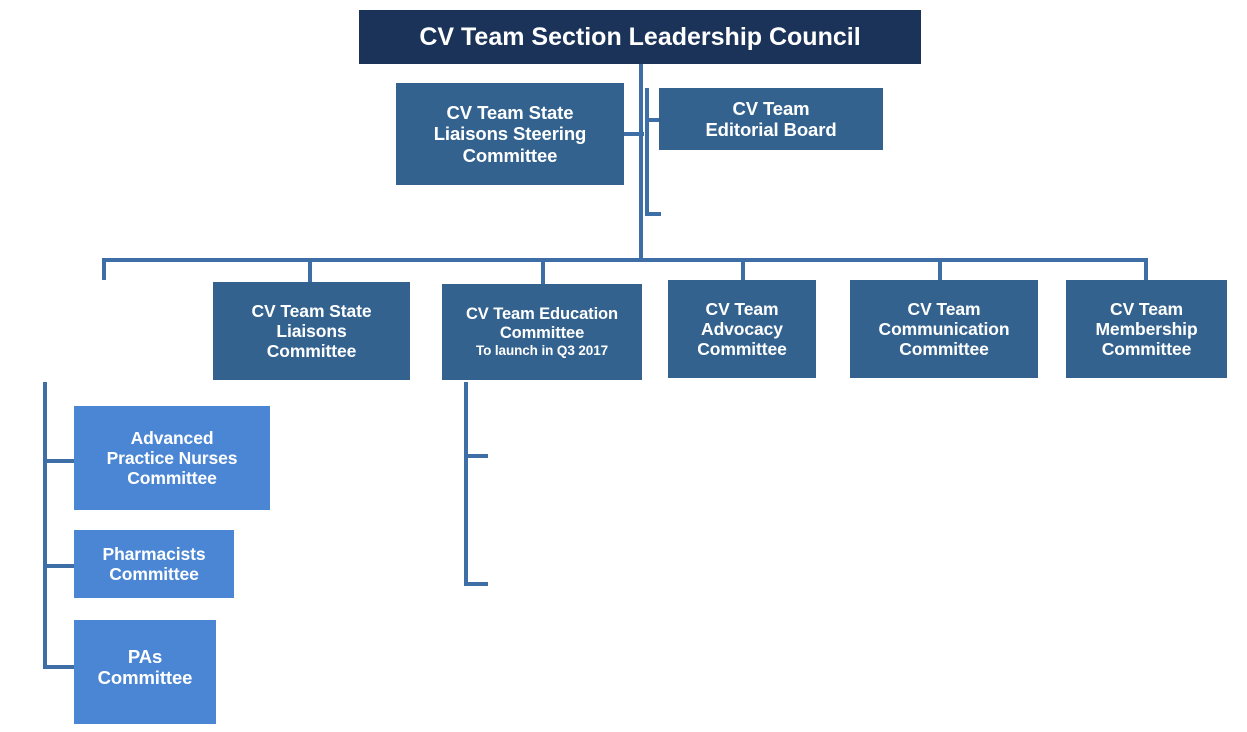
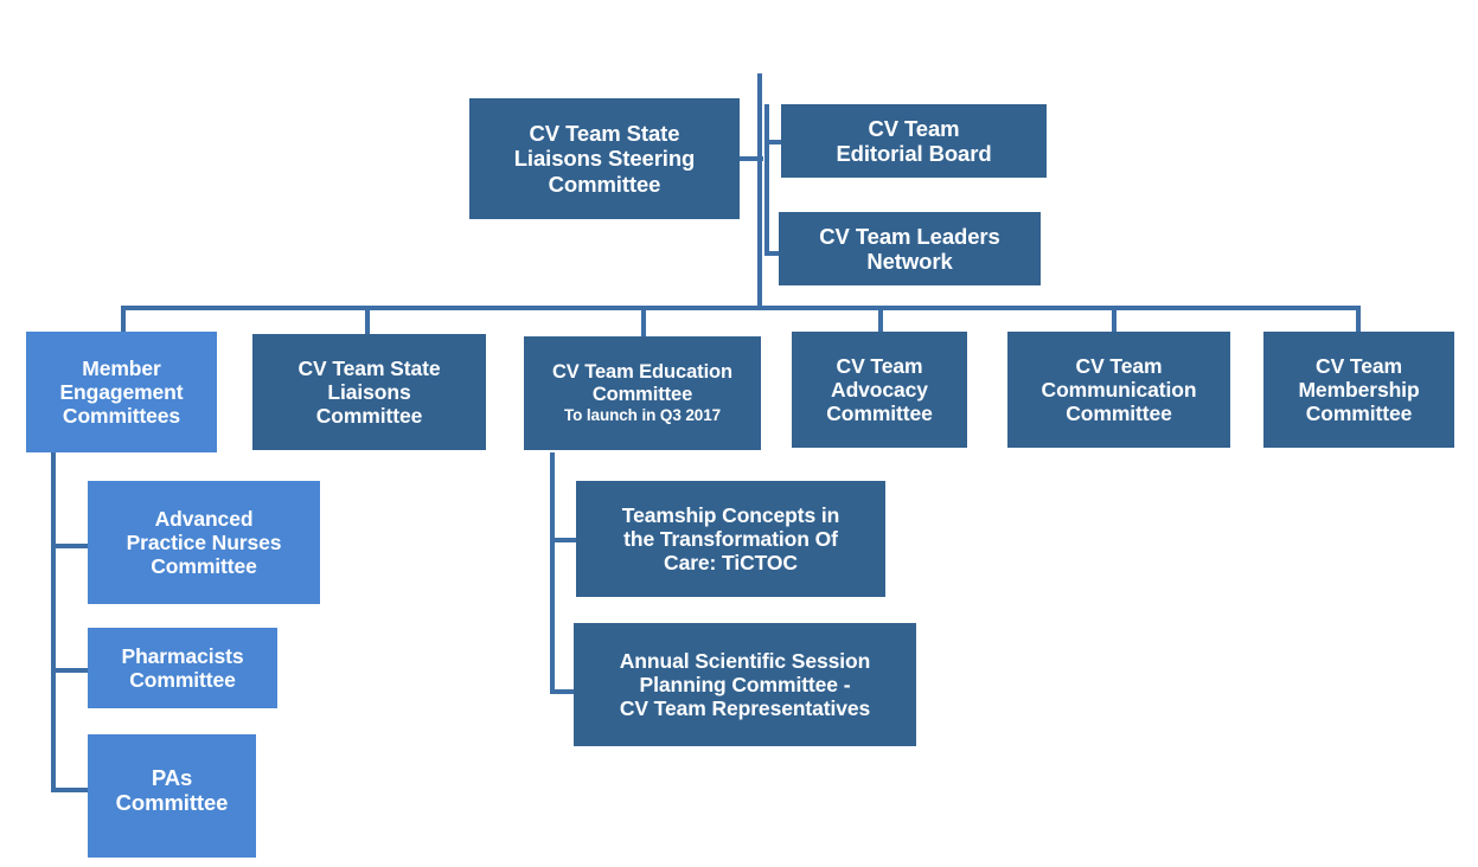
- CV Team Section Leadership Council
  CV Team State
  Liaisons Steering
  Committee
  CV Team
  Editorial Board
+ CV Team Leaders
+ Network
+ Member
+ Engagement
+ Committees
  CV Team State
  Liaisons
  Committee
  CV Team Education
  Committee
  To launch in Q3 2017
  CV Team
  Advocacy
  Committee
  CV Team
  Communication
  Committee
  CV Team
  Membership
  Committee
  Advanced
  Practice Nurses
  Committee
  Pharmacists
  Committee
  PAs
  Committee
+ Teamship Concepts in
+ the Transformation Of
+ Care: TiCTOC
+ Annual Scientific Session
+ Planning Committee -
+ CV Team Representatives
